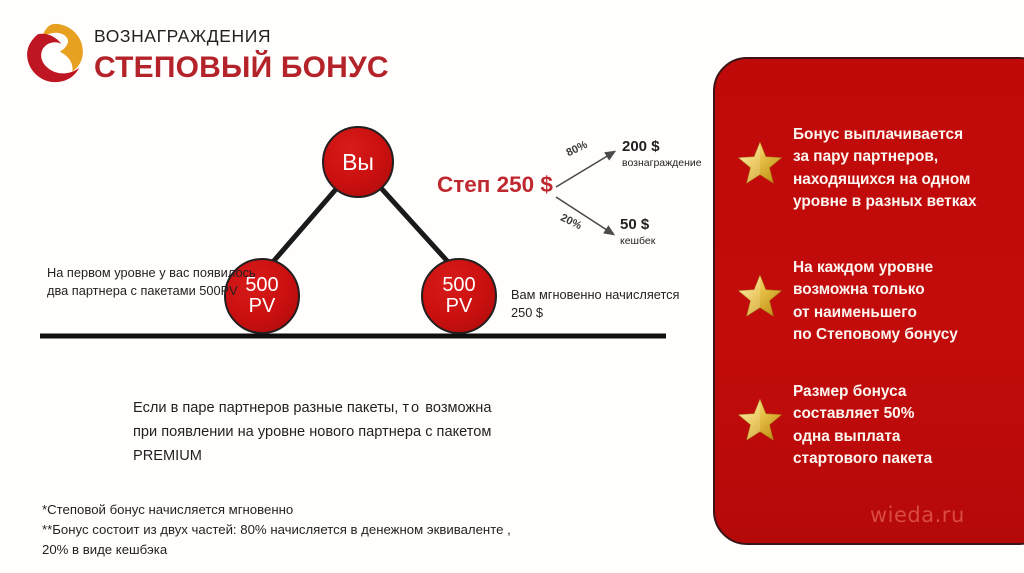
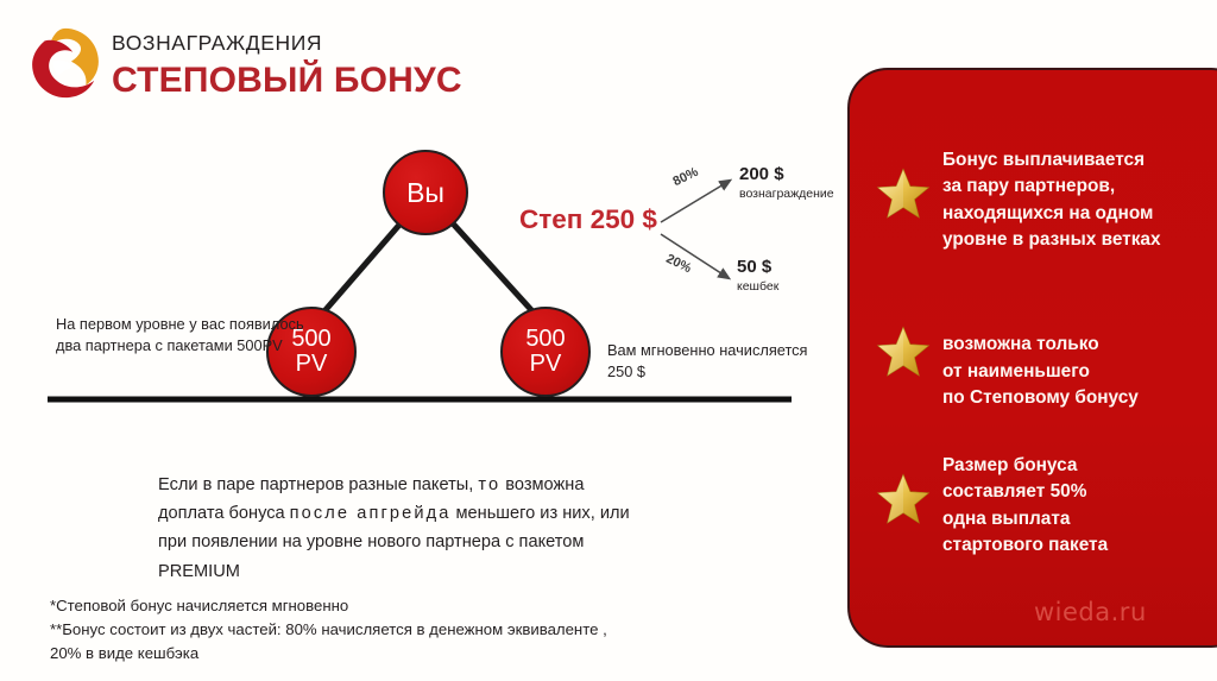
  ВОЗНАГРАЖДЕНИЯ
  СТЕПОВЫЙ БОНУС
  Вы
  500
  PV
  500
  PV
  На первом уровне у вас появилось два партнера с пакетами 500PV
  Вам мгновенно начисляется 250 $
  Степ 250 $
  200 $
  вознаграждение
  50 $
  кешбек
  Если в паре партнеров разные пакеты, то возможна
+ доплата бонуса после апгрейда меньшего из них, или
  при появлении на уровне нового партнера с пакетом
  PREMIUM
  *Степовой бонус начисляется мгновенно
  **Бонус состоит из двух частей: 80% начисляется в денежном эквиваленте ,
  20% в виде кешбэка
  Бонус выплачивается
  за пару партнеров,
  находящихся на одном
  уровне в разных ветках
- На каждом уровне
  возможна только
  от наименьшего
  по Степовому бонусу
  Размер бонуса
  составляет 50%
  одна выплата
  стартового пакета
  wieda.ru
